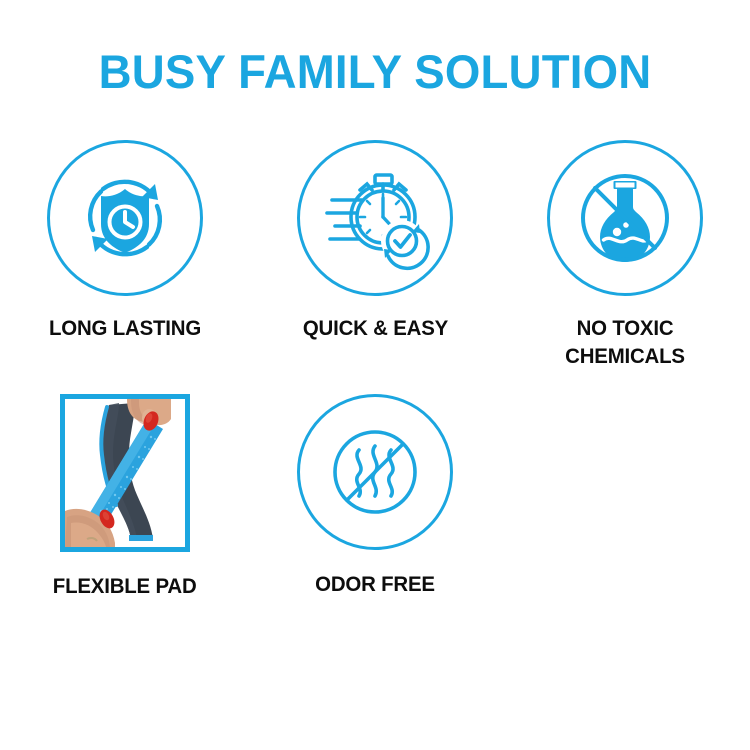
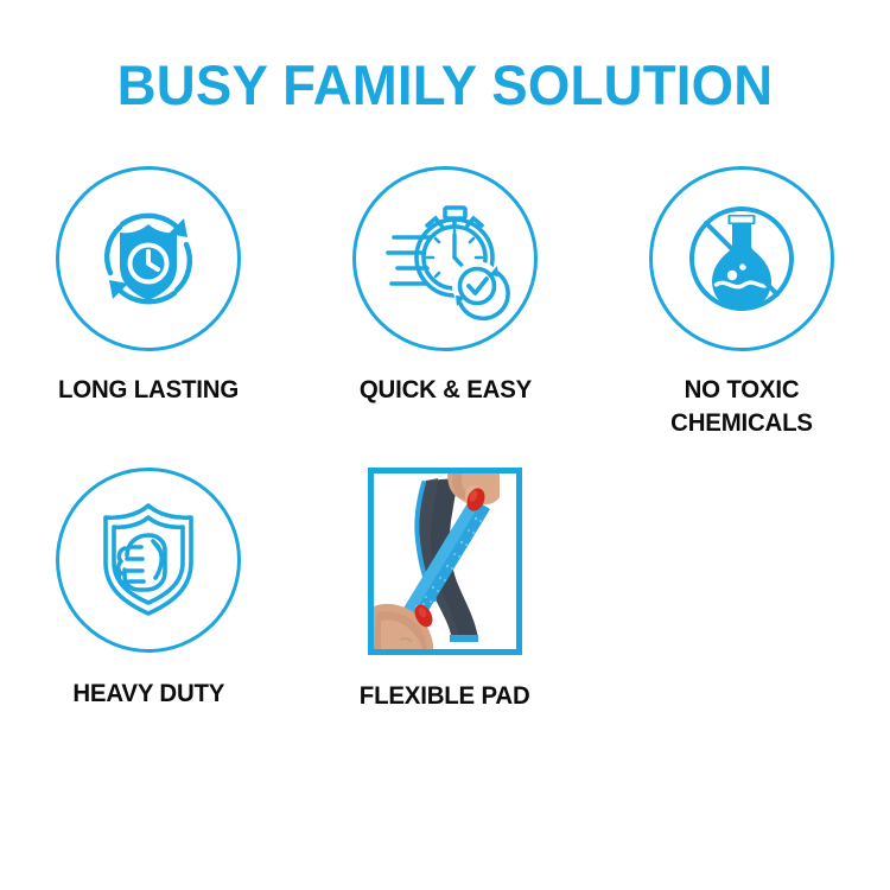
  BUSY FAMILY SOLUTION
  LONG LASTING
  QUICK & EASY
  NO TOXIC CHEMICALS
+ HEAVY DUTY
  FLEXIBLE PAD
- ODOR FREE
